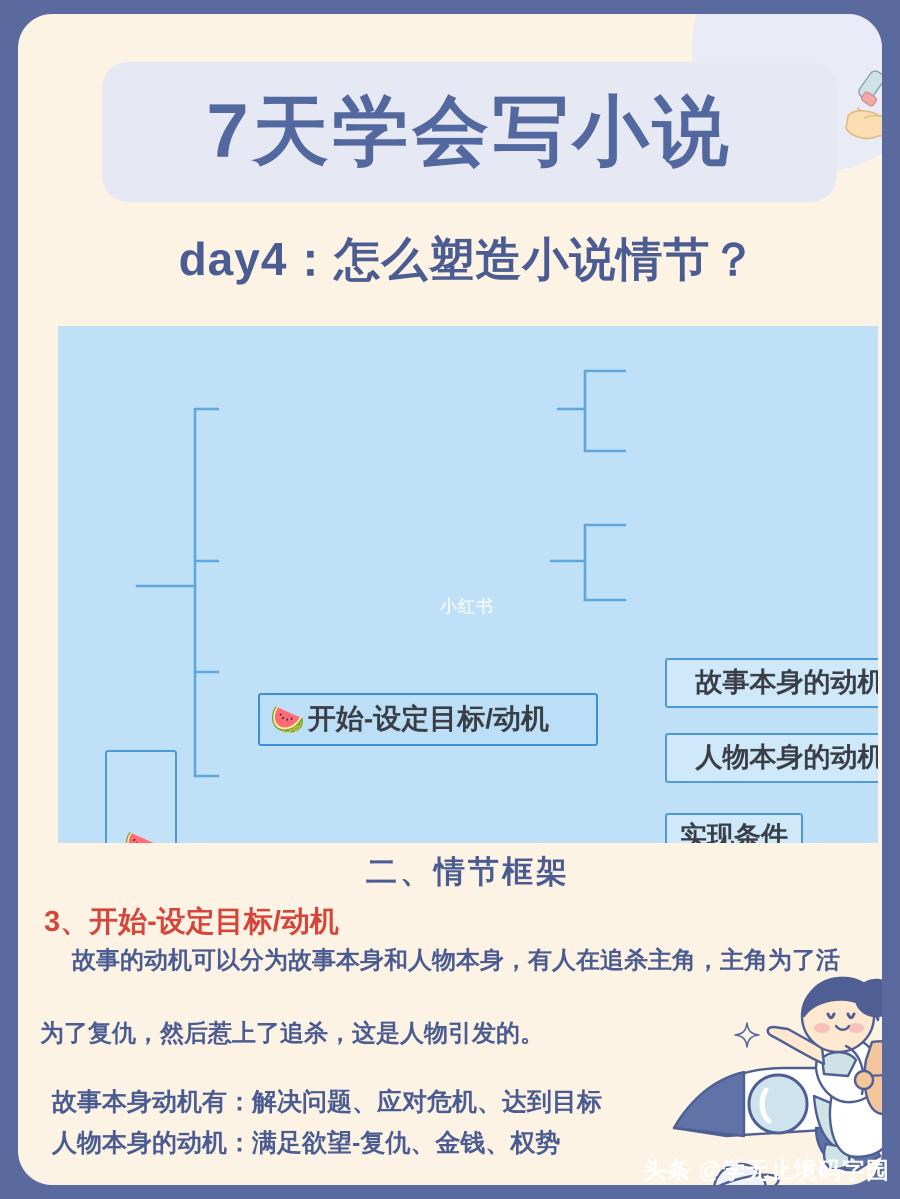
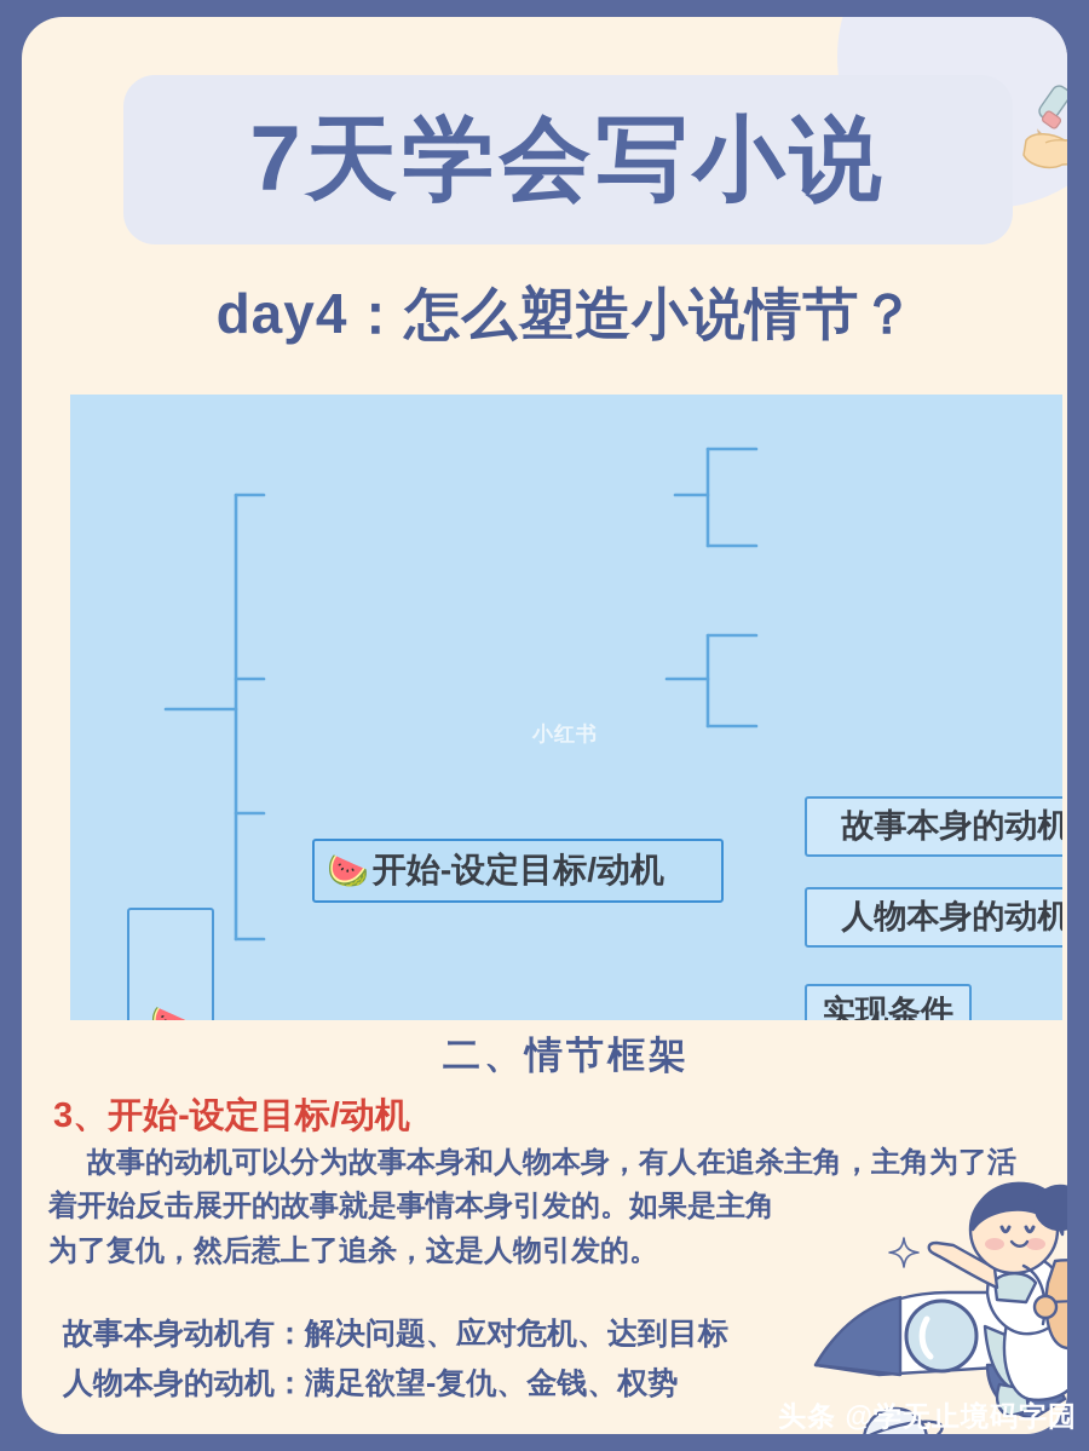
  7天学会写小说
  day4：怎么塑造小说情节？
  🍉
  开始-设定目标/动机
  故事本身的动机
  人物本身的动机
  实现条件
  小红书
  二、情节框架
  3、开始-设定目标/动机
  故事的动机可以分为故事本身和人物本身，有人在追杀主角，主角为了活
+ 着开始反击展开的故事就是事情本身引发的。如果是主角
  为了复仇，然后惹上了追杀，这是人物引发的。
  故事本身动机有：解决问题、应对危机、达到目标
  人物本身的动机：满足欲望-复仇、金钱、权势
  头条 @学无止境码字园
